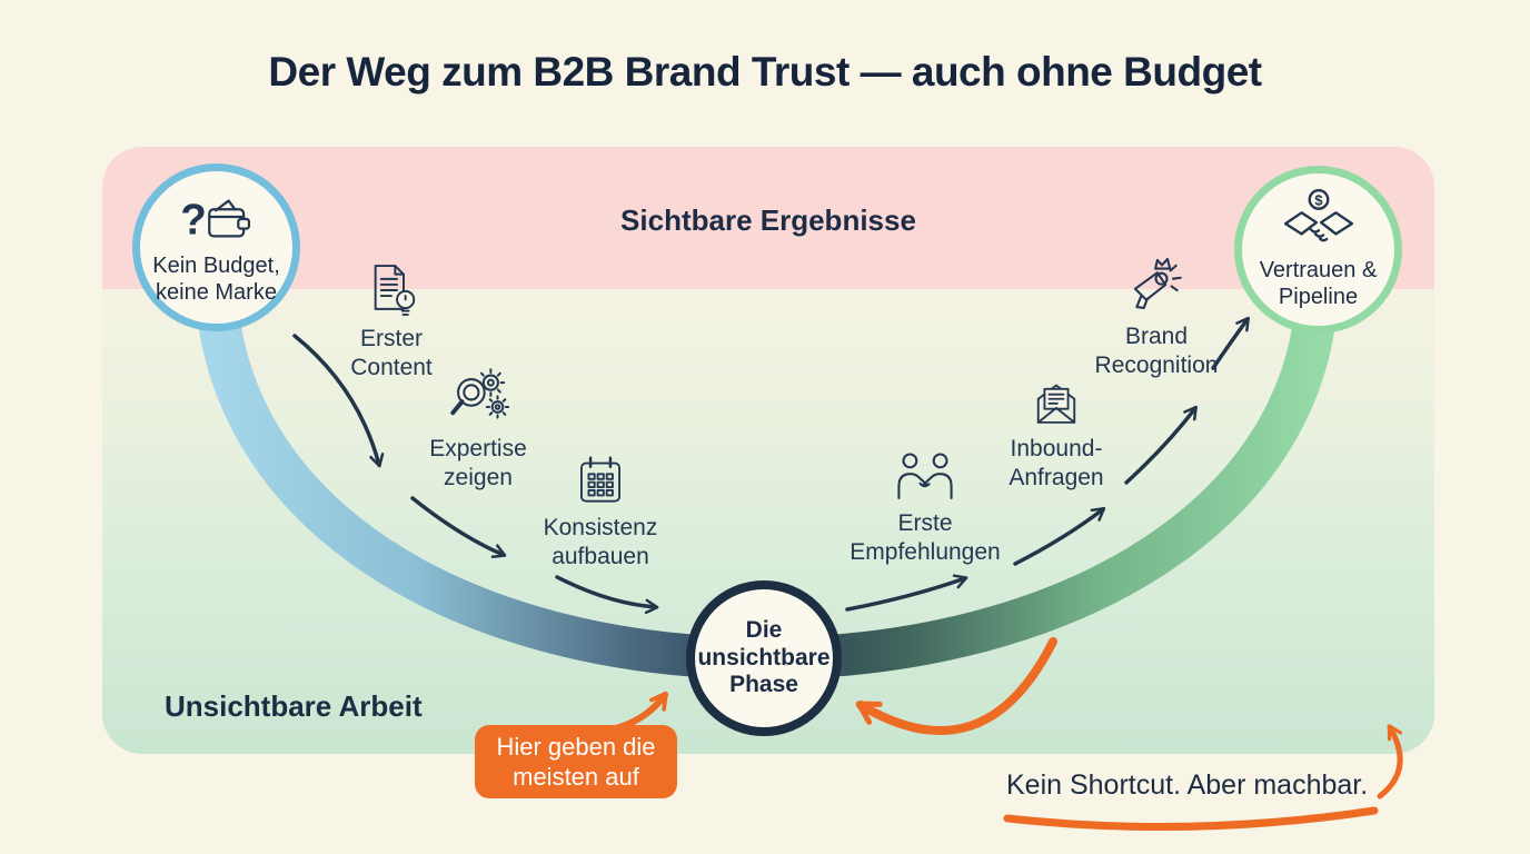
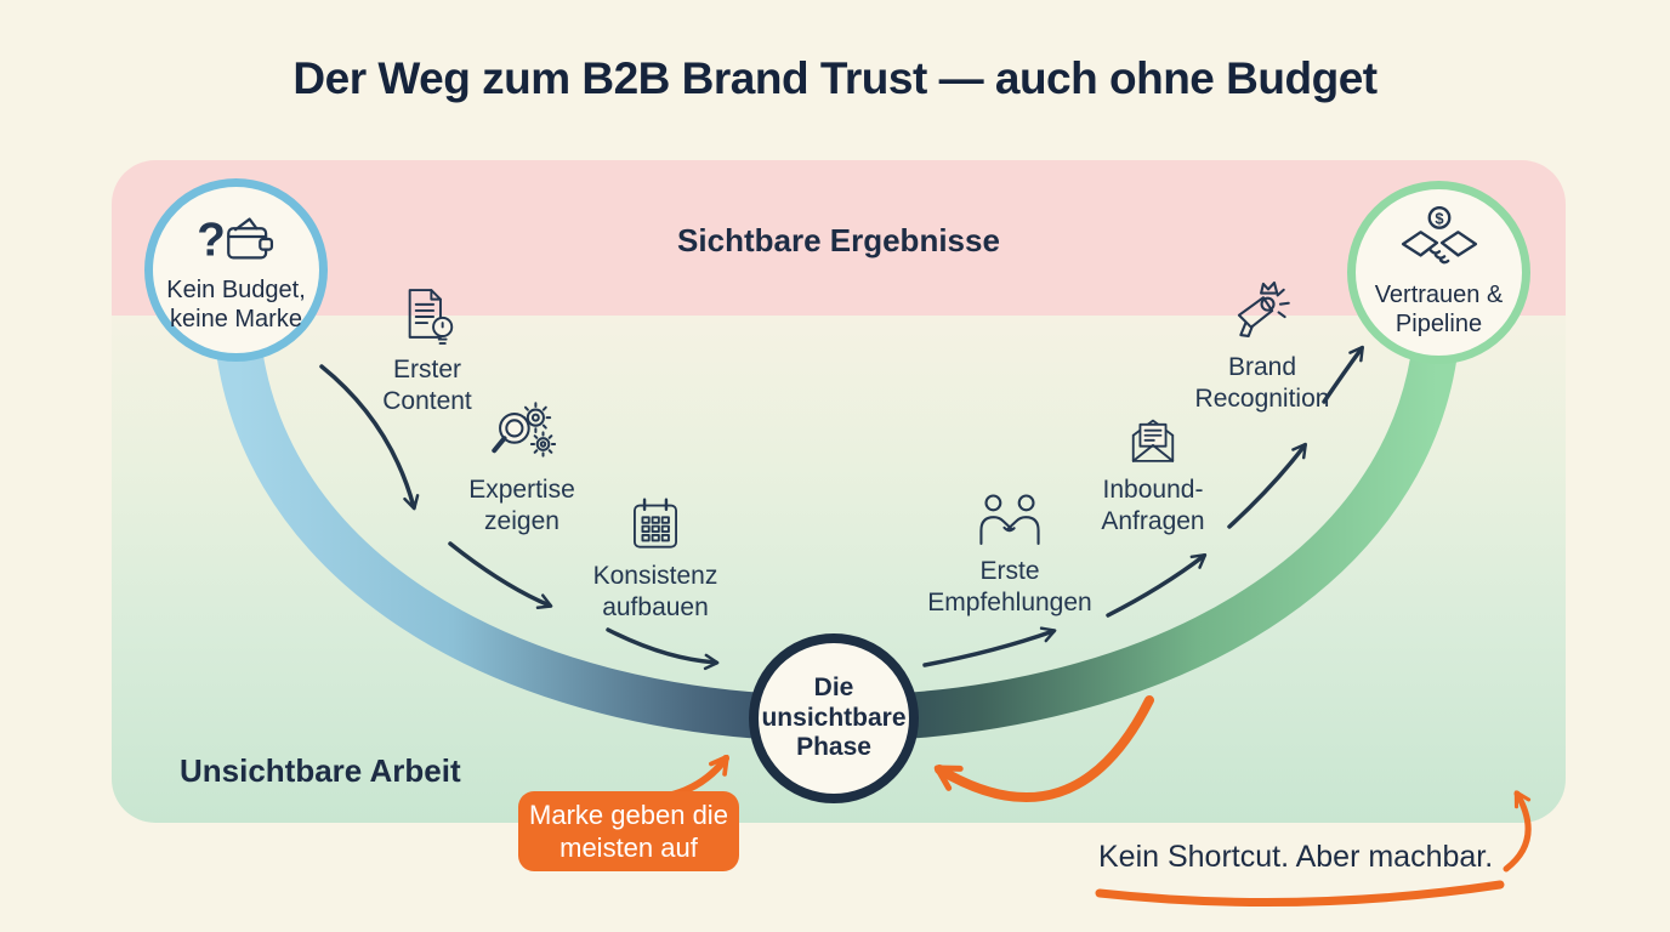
  Der Weg zum B2B Brand Trust — auch ohne Budget
  Sichtbare Ergebnisse
  Unsichtbare Arbeit
  ?
  Kein Budget, keine Marke
  $
  Vertrauen & Pipeline
  Die unsichtbare Phase
  Erster Content
  Expertise zeigen
  Konsistenz aufbauen
  Erste Empfehlungen
  Inbound-Anfragen
  Brand Recognition
- Hier geben die meisten auf
+ Marke geben die meisten auf
  Kein Shortcut. Aber machbar.
